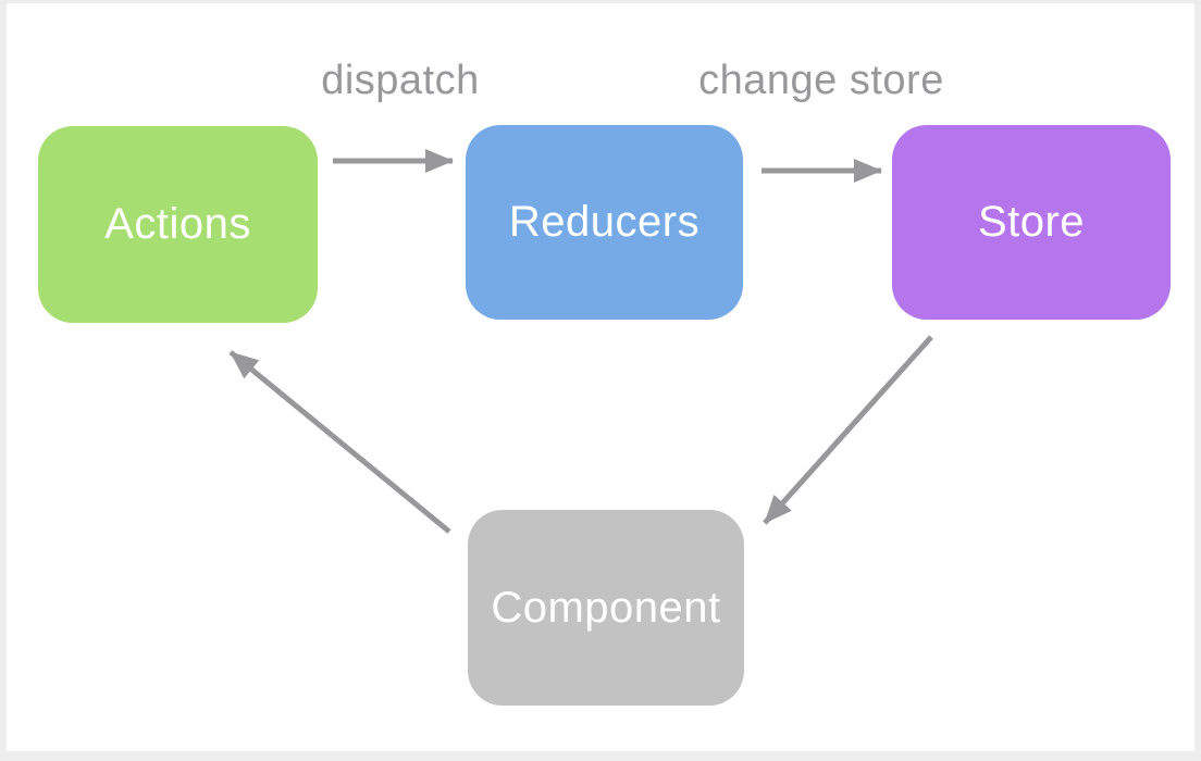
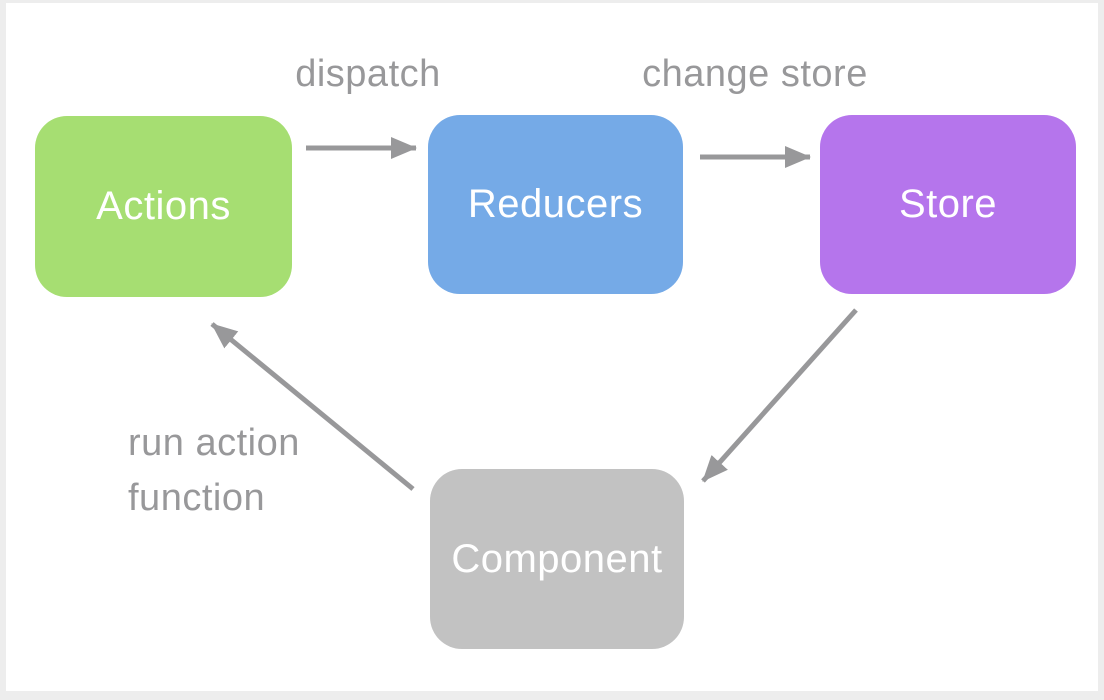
  Actions
  Reducers
  Store
  Component
  dispatch
  change store
+ run action function
